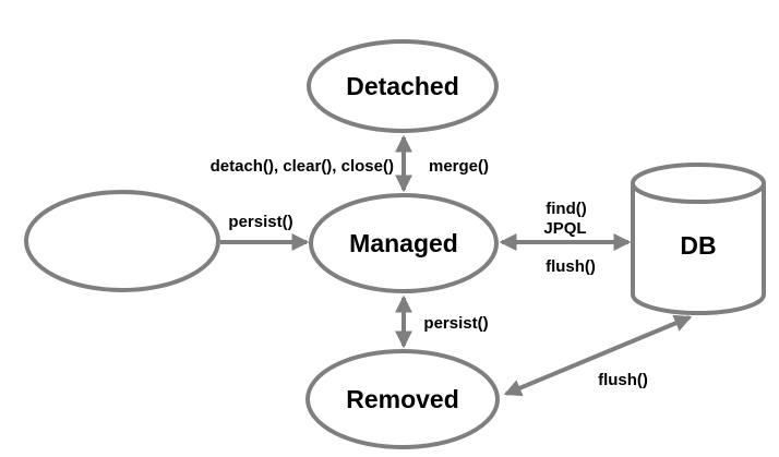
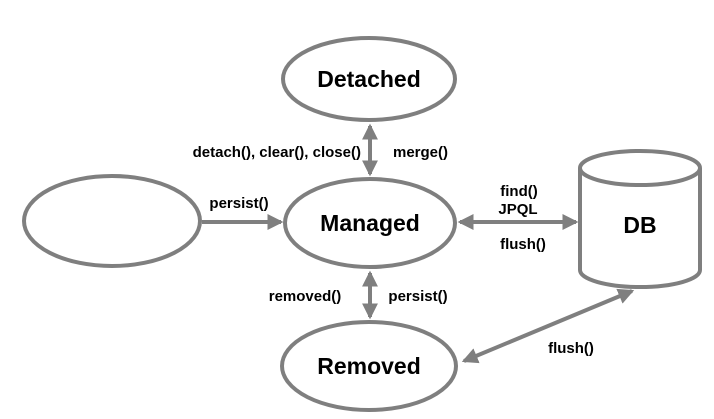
  Detached
  Managed
  Removed
  DB
  detach(), clear(), close()
  merge()
  persist()
  find()
  JPQL
  flush()
+ removed()
  persist()
  flush()
